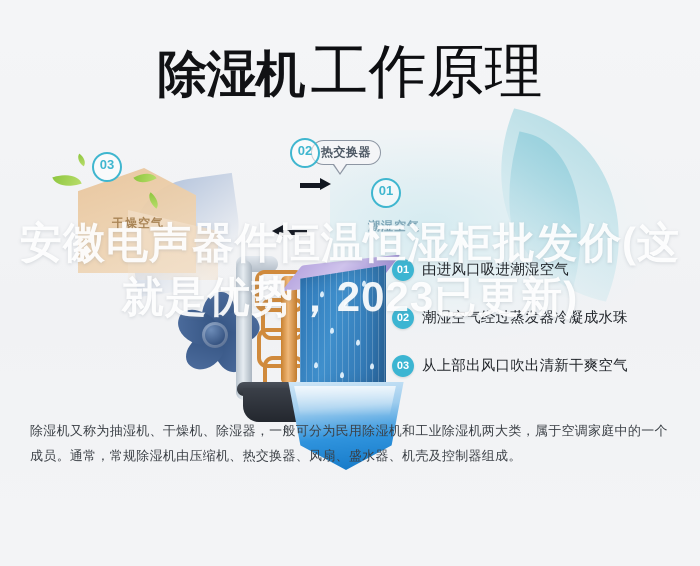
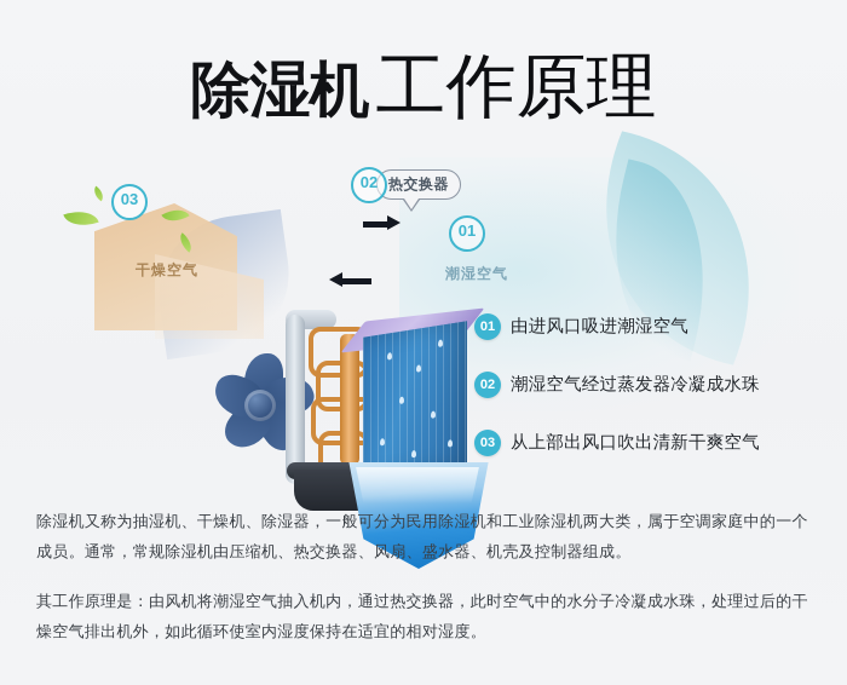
  除湿机工作原理
  干燥空气
  潮湿空气
  热交换器
  03
  02
  01
  01
  由进风口吸进潮湿空气
  02
  潮湿空气经过蒸发器冷凝成水珠
  03
  从上部出风口吹出清新干爽空气
- 安徽电声器件恒温恒湿柜批发价(这就是优势，2023已更新)
  除湿机又称为抽湿机、干燥机、除湿器，一般可分为民用除湿机和工业除湿机两大类，属于空调家庭中的一个成员。通常，常规除湿机由压缩机、热交换器、风扇、盛水器、机壳及控制器组成。
+ 其工作原理是：由风机将潮湿空气抽入机内，通过热交换器，此时空气中的水分子冷凝成水珠，处理过后的干燥空气排出机外，如此循环使室内湿度保持在适宜的相对湿度。
